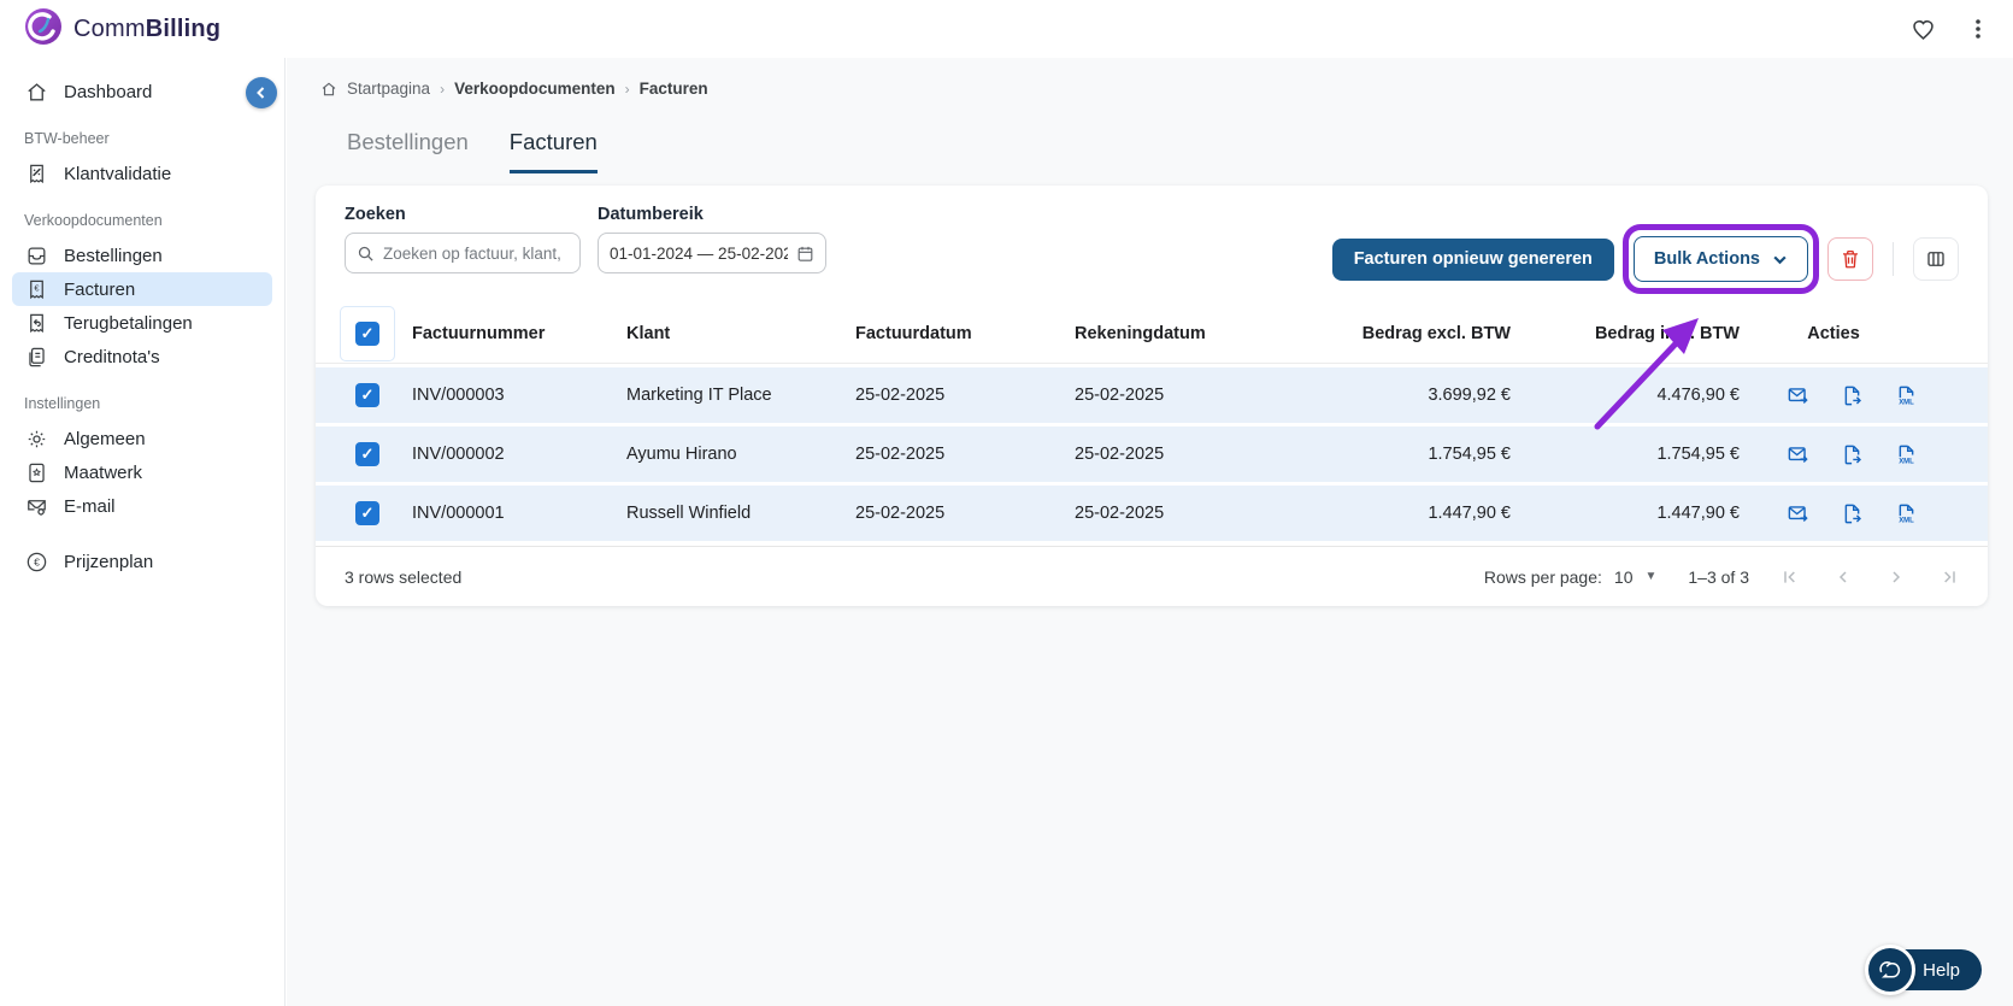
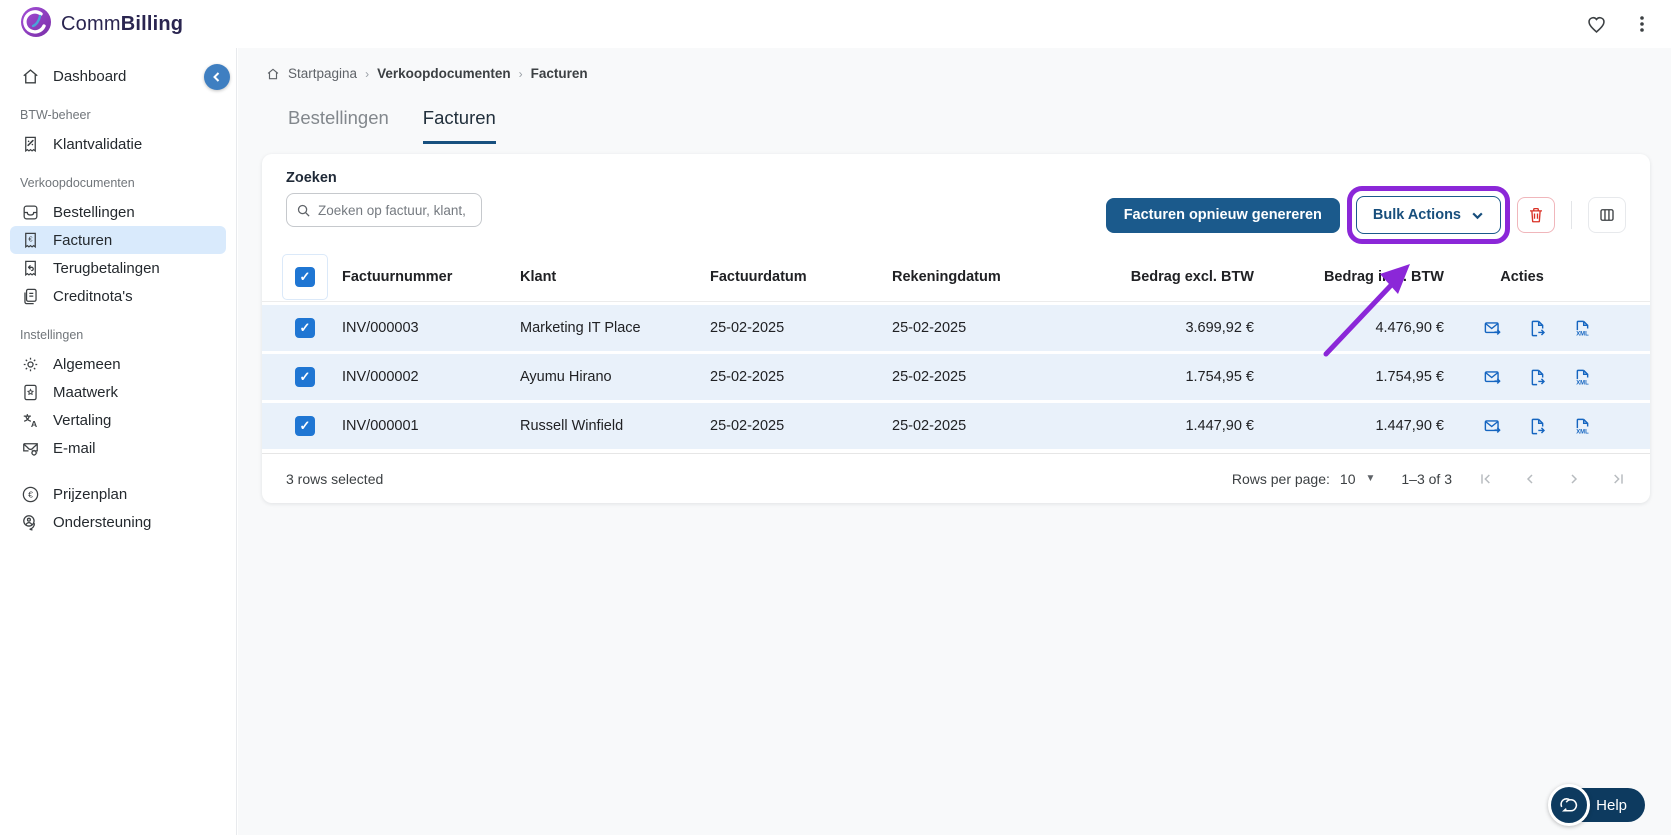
  CommBilling
  Dashboard
  BTW-beheer
  Klantvalidatie
  Verkoopdocumenten
  Bestellingen
  €
  Facturen
  Terugbetalingen
  Creditnota's
  Instellingen
  Algemeen
  Maatwerk
+ A
+ Vertaling
  E-mail
  €
  Prijzenplan
+ Ondersteuning
  Startpagina
  ›
  Verkoopdocumenten
  ›
  Facturen
  Bestellingen
  Facturen
  Zoeken
  Zoeken op factuur, klant,
- Datumbereik
- 01-01-2024 — 25-02-202
  Facturen opnieuw genereren
  Bulk Actions
  Factuurnummer
  Klant
  Factuurdatum
  Rekeningdatum
  Bedrag excl. BTW
  Bedrag i BTW
  Acties
  INV/000003
  Marketing IT Place
  25-02-2025
  25-02-2025
  3.699,92 €
  4.476,90 €
  INV/000002
  Ayumu Hirano
  25-02-2025
  25-02-2025
  1.754,95 €
  1.754,95 €
  INV/000001
  Russell Winfield
  25-02-2025
  25-02-2025
  1.447,90 €
  1.447,90 €
  3 rows selected
  Rows per page:
  10
  ▼
  1–3 of 3
  Help
